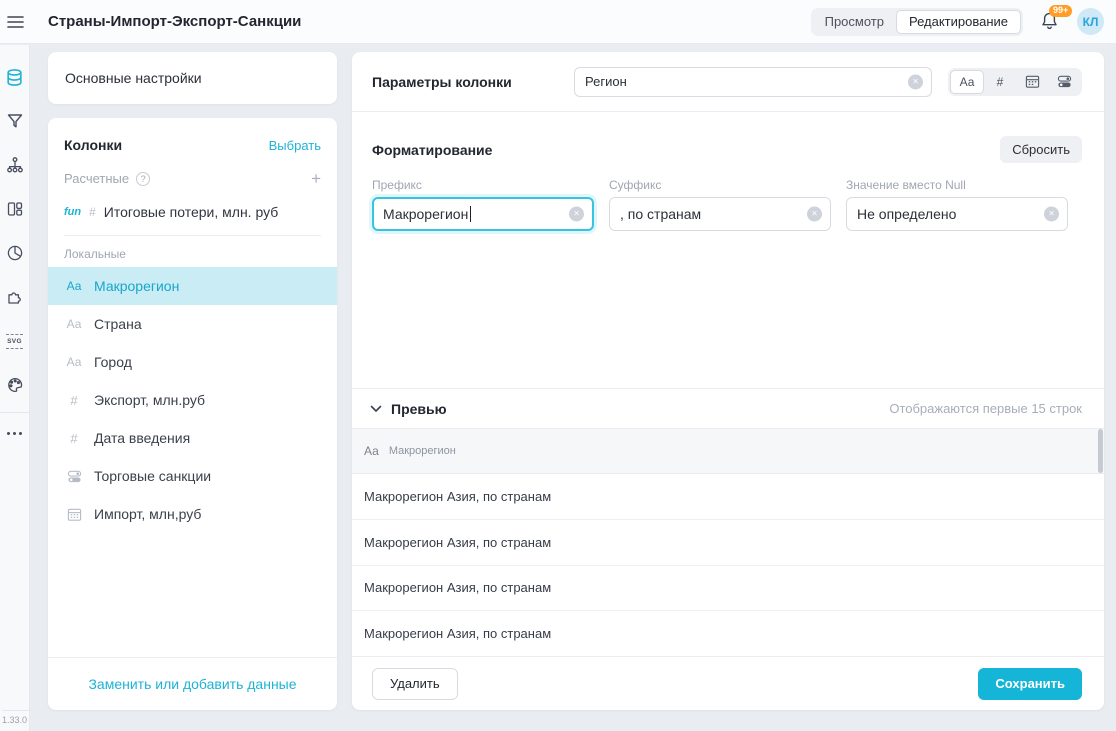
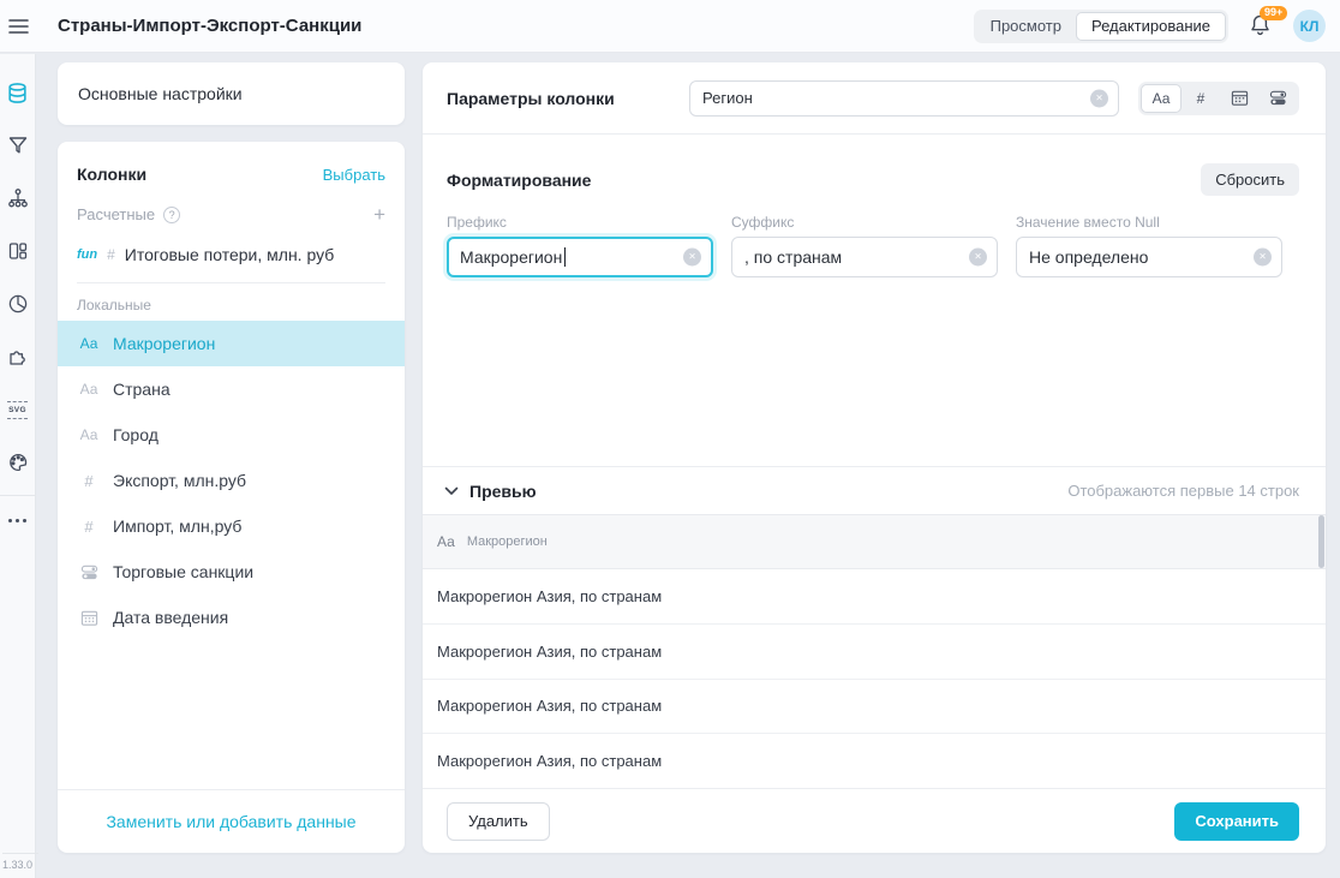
  Страны-Импорт-Экспорт-Санкции
  Просмотр
  Редактирование
  99+
  КЛ
  1.33.0
  Основные настройки
  Колонки
  Выбрать
  Расчетные
  ?
  +
  fun
  #
  Итоговые потери, млн. руб
  Локальные
  Аа
  Макрорегион
  Аа
  Страна
  Аа
  Город
  #
  Экспорт, млн.руб
  #
- Дата введения
+ Импорт, млн,руб
  Торговые санкции
- Импорт, млн,руб
+ Дата введения
  Заменить или добавить данные
  Параметры колонки
  Регион
  ×
  Аа
  #
  Форматирование
  Сбросить
  Префикс
  Макрорегион
  ×
  Суффикс
  , по странам
  ×
  Значение вместо Null
  Не определено
  ×
  Превью
- Отображаются первые 15 строк
+ Отображаются первые 14 строк
  Аа
  Макрорегион
  Макрорегион Азия, по странам
  Макрорегион Азия, по странам
  Макрорегион Азия, по странам
  Макрорегион Азия, по странам
  Удалить
  Сохранить
